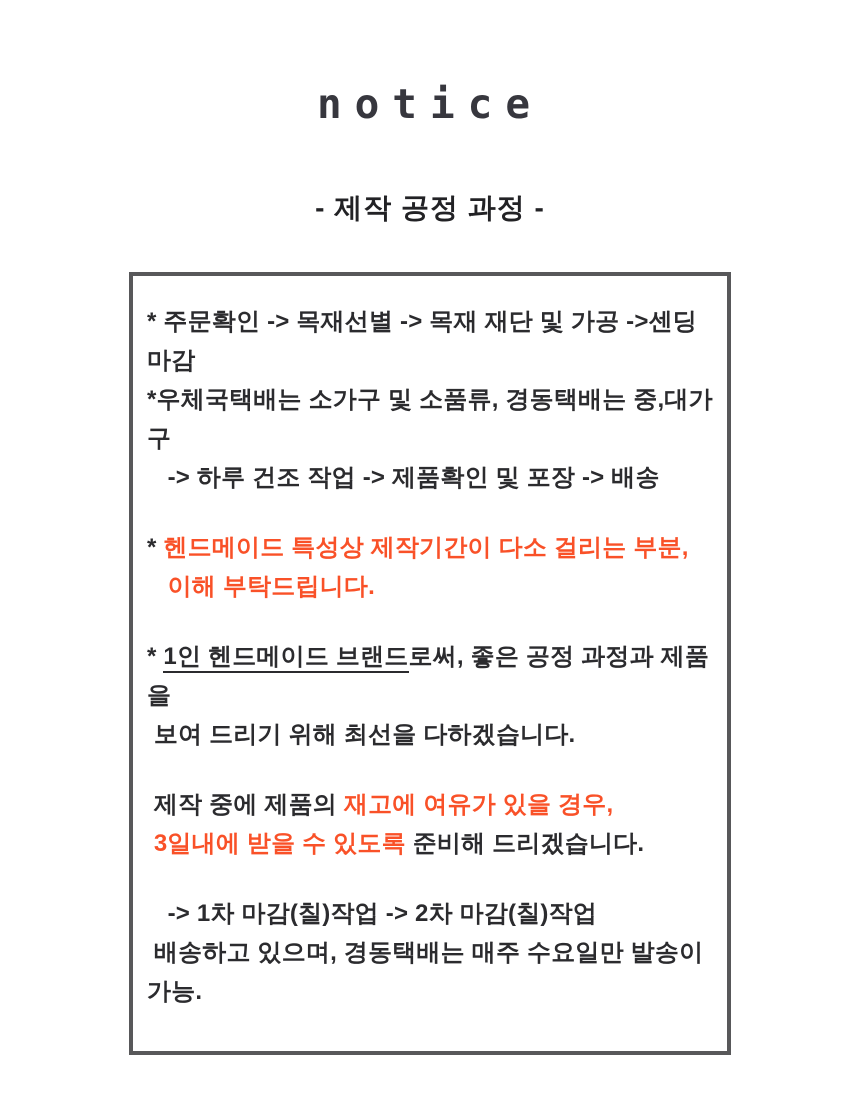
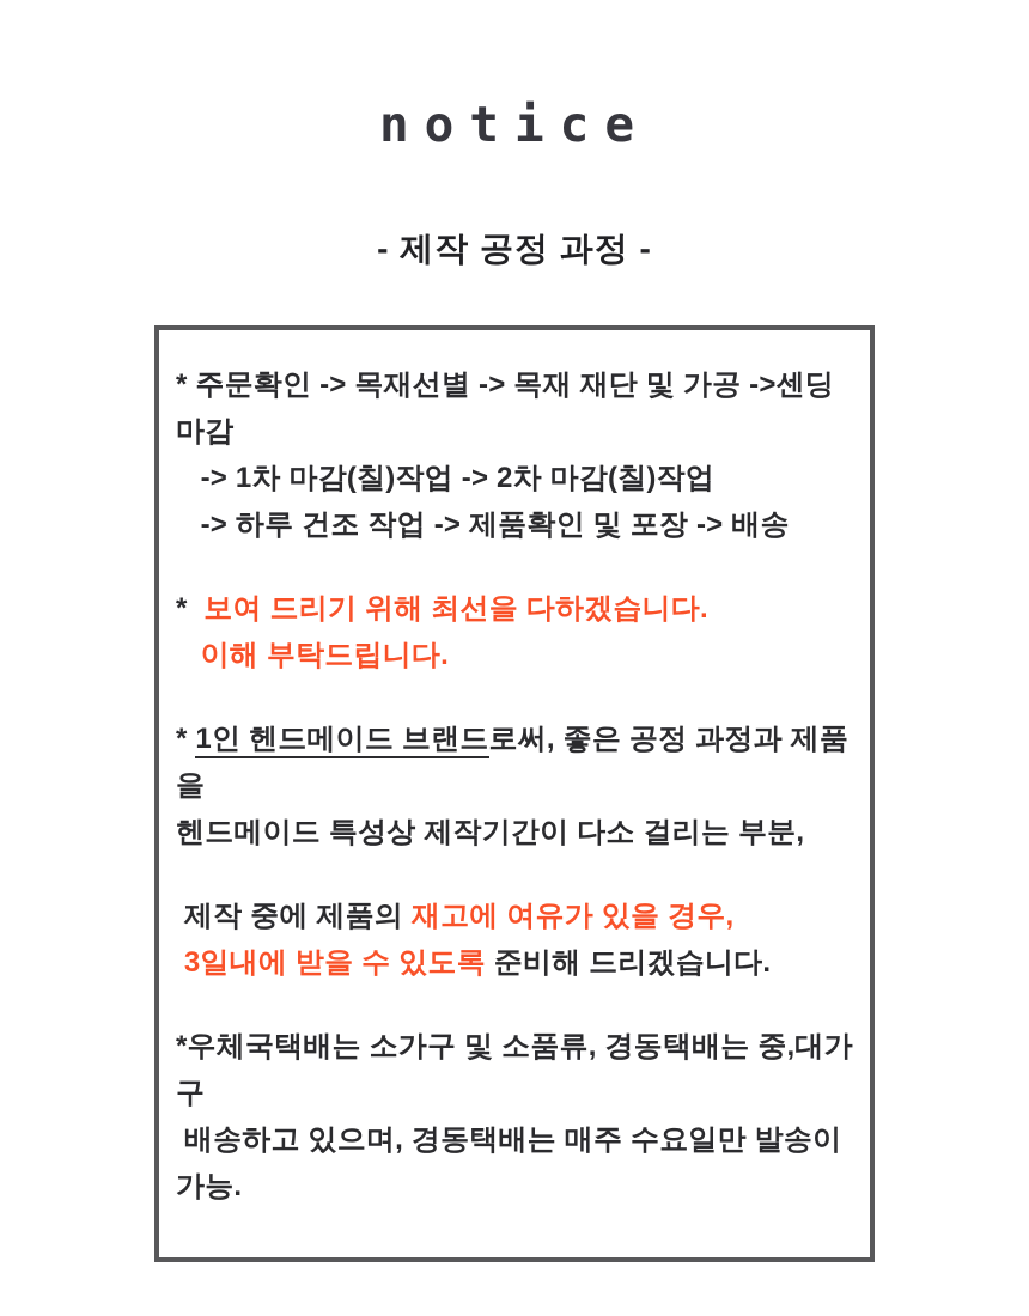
  notice
  - 제작 공정 과정 -
  * 주문확인 -> 목재선별 -> 목재 재단 및 가공 ->센딩마감
- *우체국택배는 소가구 및 소품류, 경동택배는 중,대가구
+ -> 1차 마감(칠)작업 -> 2차 마감(칠)작업
  -> 하루 건조 작업 -> 제품확인 및 포장 -> 배송
- * 헨드메이드 특성상 제작기간이 다소 걸리는 부분,
+ * 보여 드리기 위해 최선을 다하겠습니다.
  이해 부탁드립니다.
  * 1인 헨드메이드 브랜드로써, 좋은 공정 과정과 제품을
- 보여 드리기 위해 최선을 다하겠습니다.
+ 헨드메이드 특성상 제작기간이 다소 걸리는 부분,
  제작 중에 제품의 재고에 여유가 있을 경우,
  3일내에 받을 수 있도록 준비해 드리겠습니다.
- -> 1차 마감(칠)작업 -> 2차 마감(칠)작업
+ *우체국택배는 소가구 및 소품류, 경동택배는 중,대가구
  배송하고 있으며, 경동택배는 매주 수요일만 발송이 가능.
